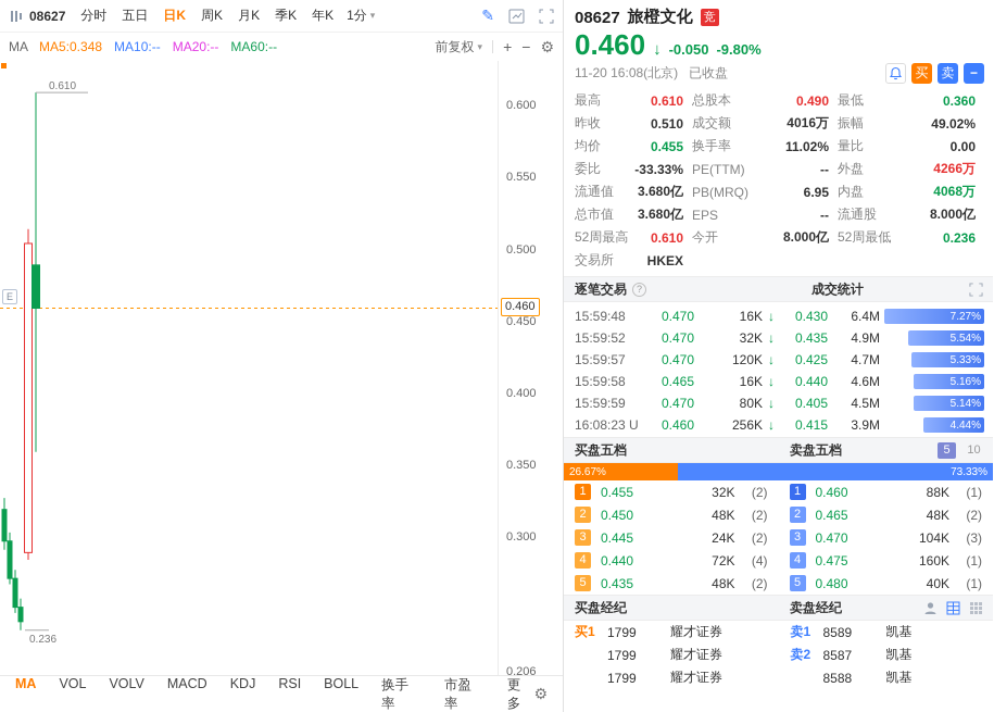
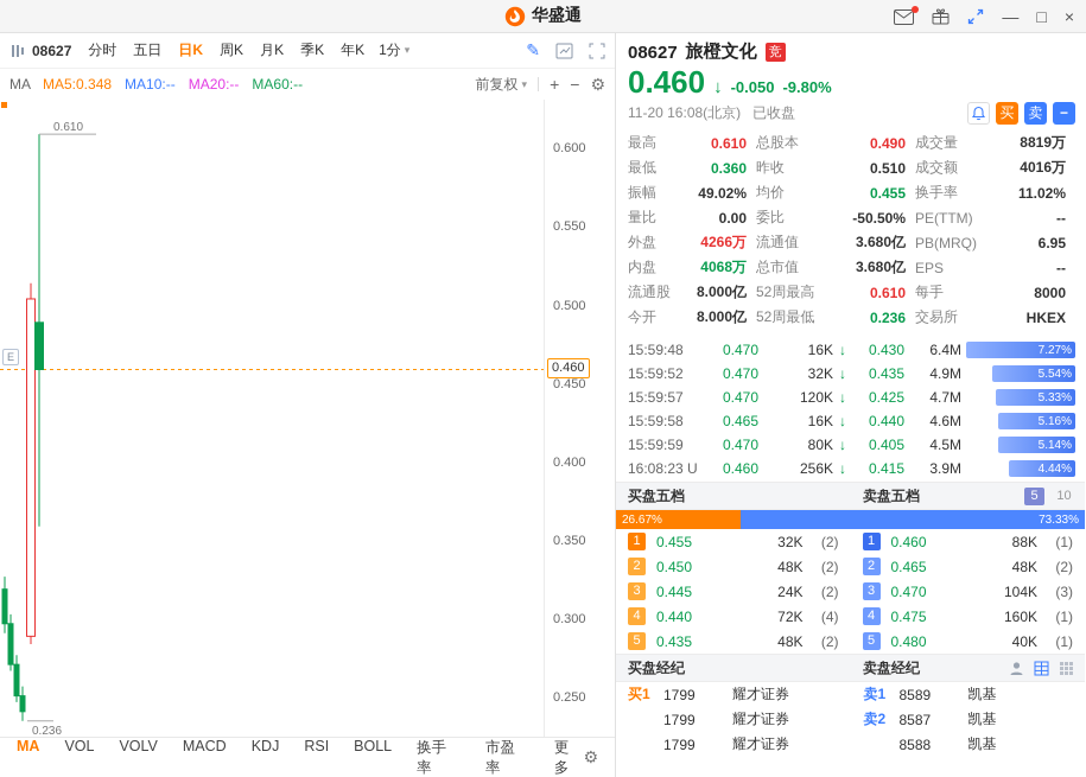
+ 华盛通
+ —
+ □
+ ×
  08627
  分时
  五日
  日K
  周K
  月K
  季K
  年K
  1分
  ▾
  ✎
  MA
  MA5:0.348
  MA10:--
  MA20:--
  MA60:--
  前复权
  ▾
  +
  −
  ⚙
  0.610
  0.236
  E
  0.600
  0.550
  0.500
  0.450
  0.400
  0.350
  0.300
- 0.206
+ 0.250
  0.460
  MA
  VOL
  VOLV
  MACD
  KDJ
  RSI
  BOLL
  换手率
  市盈率
  更多
  ⚙
  08627
  旅橙文化
  竞
  0.460
  ↓
  -0.050
  -9.80%
  11-20 16:08(北京)
  已收盘
  买
  卖
  −
  最高
  0.610
  总股本
  0.490
+ 成交量
+ 8819万
  最低
  0.360
  昨收
  0.510
  成交额
  4016万
  振幅
  49.02%
  均价
  0.455
  换手率
  11.02%
  量比
  0.00
  委比
- -33.33%
+ -50.50%
  PE(TTM)
  --
  外盘
  4266万
  流通值
  3.680亿
  PB(MRQ)
  6.95
  内盘
  4068万
  总市值
  3.680亿
  EPS
  --
  流通股
  8.000亿
  52周最高
  0.610
+ 每手
+ 8000
  今开
  8.000亿
  52周最低
  0.236
  交易所
  HKEX
- 逐笔交易
- ?
- 成交统计
  15:59:48
  0.470
  16K
  ↓
  15:59:52
  0.470
  32K
  ↓
  15:59:57
  0.470
  120K
  ↓
  15:59:58
  0.465
  16K
  ↓
  15:59:59
  0.470
  80K
  ↓
  16:08:23 U
  0.460
  256K
  ↓
  0.430
  6.4M
  7.27%
  0.435
  4.9M
  5.54%
  0.425
  4.7M
  5.33%
  0.440
  4.6M
  5.16%
  0.405
  4.5M
  5.14%
  0.415
  3.9M
  4.44%
  买盘五档
  卖盘五档
  5
  10
  26.67%
  73.33%
  1
  0.455
  32K
  (2)
  1
  0.460
  88K
  (1)
  2
  0.450
  48K
  (2)
  2
  0.465
  48K
  (2)
  3
  0.445
  24K
  (2)
  3
  0.470
  104K
  (3)
  4
  0.440
  72K
  (4)
  4
  0.475
  160K
  (1)
  5
  0.435
  48K
  (2)
  5
  0.480
  40K
  (1)
  买盘经纪
  卖盘经纪
  买1
  1799
  耀才证券
  卖1
  8589
  凯基
  1799
  耀才证券
  卖2
  8587
  凯基
  1799
  耀才证券
  8588
  凯基
